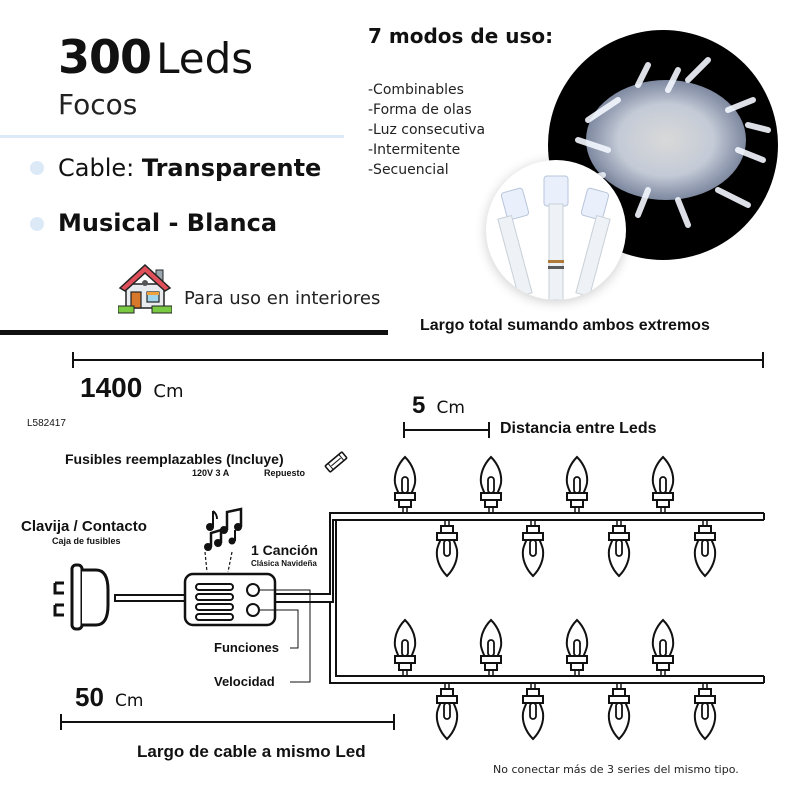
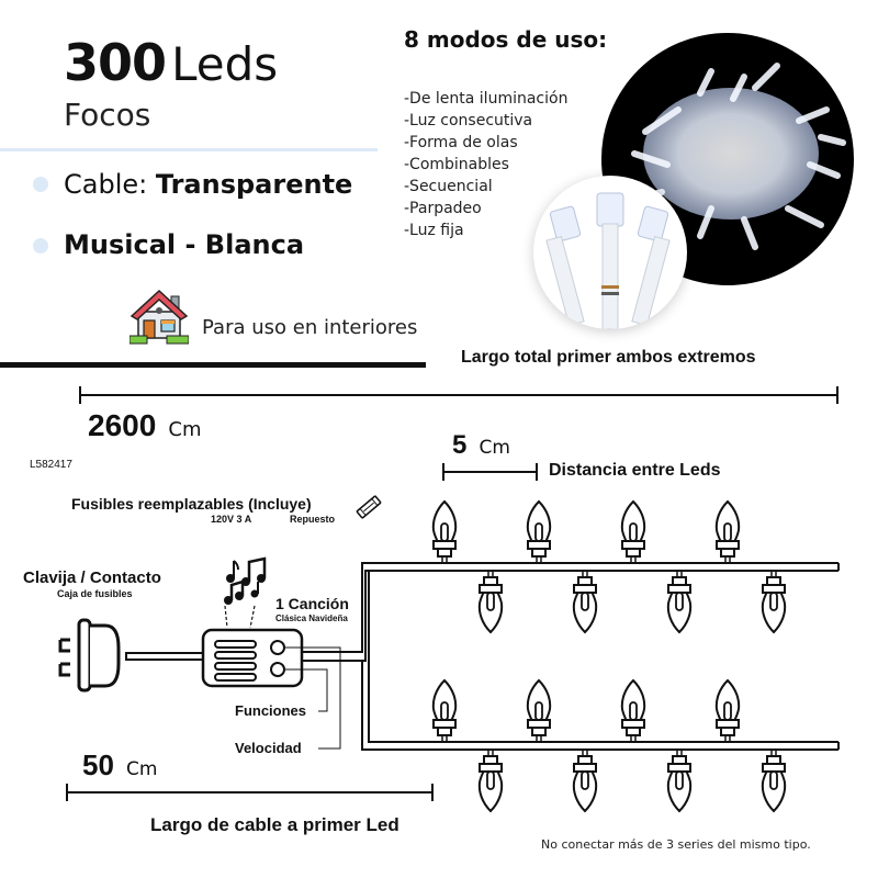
  300 Leds
  Focos
  Cable: Transparente
  Musical - Blanca
  Para uso en interiores
- 7 modos de uso:
+ 8 modos de uso:
+ -De lenta iluminación
- -Combinables
+ -Luz consecutiva
  -Forma de olas
- -Luz consecutiva
+ -Combinables
- -Intermitente
  -Secuencial
+ -Parpadeo
+ -Luz fija
- Largo total sumando ambos extremos
+ Largo total primer ambos extremos
- 1400 Cm
+ 2600 Cm
  L582417
  5 Cm
  Distancia entre Leds
  Fusibles reemplazables (Incluye)
  120V 3 A
  Repuesto
  Clavija / Contacto
  Caja de fusibles
  1 Canción
  Clásica Navideña
  Funciones
  Velocidad
  50 Cm
- Largo de cable a mismo Led
+ Largo de cable a primer Led
  No conectar más de 3 series del mismo tipo.
